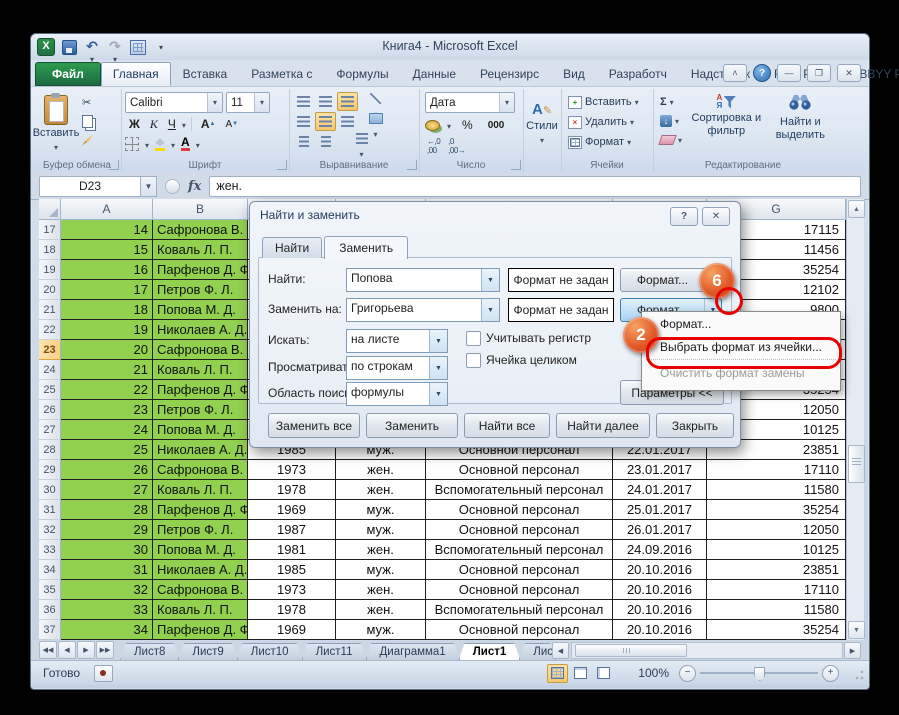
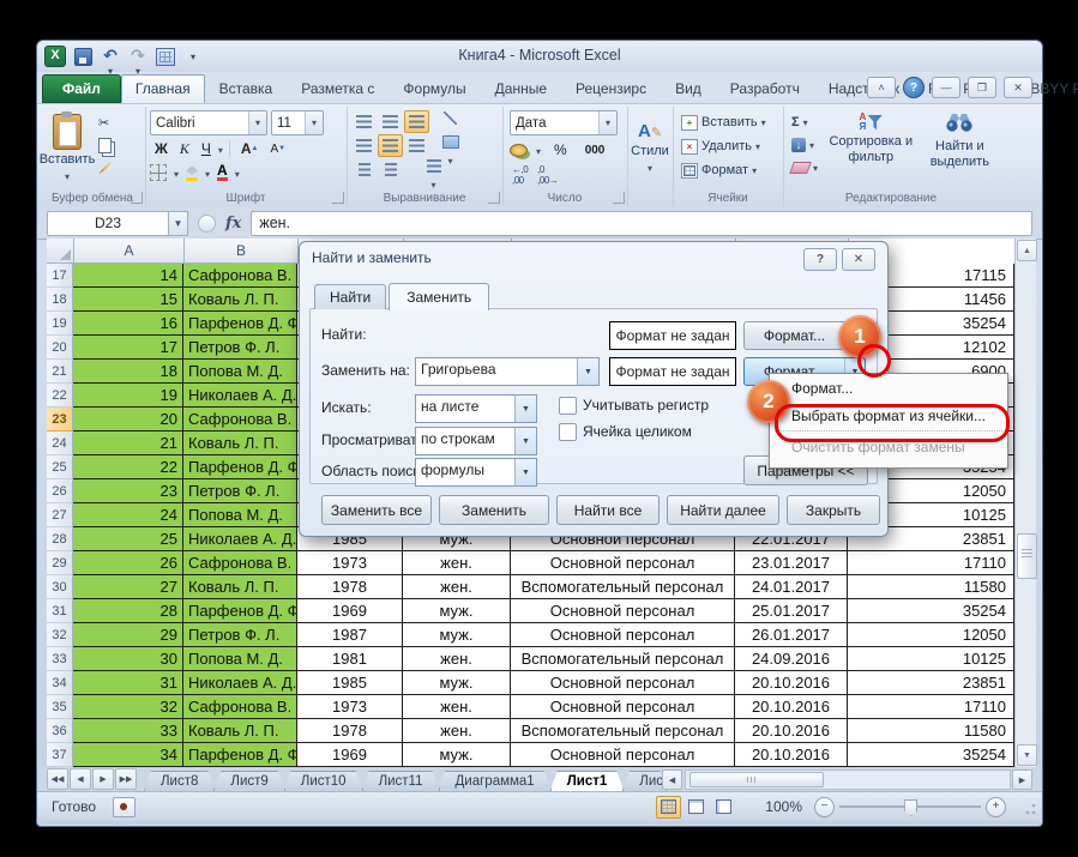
  X
  ↶
  ▾
  ↷
  ▾
  ▾
  Книга4 - Microsoft Excel
  Файл
  Главная
  Вставка
  Разметка с
  Формулы
  Данные
  Рецензирс
  Вид
  Разработч
  ˄
  ?
  —
  ❐
  ✕
  Вставить
  ✂
  Буфер обмена
  Calibri
  11
  Ж
  К
  Ч
  А
  А
  А
  Шрифт
  Выравнивание
  Дата
  %
  000
  ←,0
  ,00
  ,0
  ,00→
  Число
  А✎
  Стили
  +
  Вставить
  ×
  Удалить
  Формат
  Ячейки
  Σ
  ↓
  А
  Я
  Сортировка и фильтр
  Найти и выделить
  Редактирование
  D23
  ▼
  fx
  жен.
  A
  B
- G
  17
  14
  Сафронова В.
  17115
  18
  15
  Коваль Л. П.
  11456
  19
  16
  Парфенов Д. Ф
  35254
  20
  17
  Петров Ф. Л.
  12102
  21
  18
  Попова М. Д.
- 9800
+ 6900
  22
  19
  Николаев А. Д.
  23
  20
  Сафронова В.
  24
  21
  Коваль Л. П.
  25
  22
  Парфенов Д. Ф
  26
  23
  Петров Ф. Л.
  12050
  27
  24
  Попова М. Д.
  10125
  28
  25
  Николаев А. Д.
  1985
  муж.
  Основной персонал
  22.01.2017
  23851
  29
  26
  Сафронова В.
  1973
  жен.
  Основной персонал
  23.01.2017
  17110
  30
  27
  Коваль Л. П.
  1978
  жен.
  Вспомогательный персонал
  24.01.2017
  11580
  31
  28
  Парфенов Д. Ф
  1969
  муж.
  Основной персонал
  25.01.2017
  35254
  32
  29
  Петров Ф. Л.
  1987
  муж.
  Основной персонал
  26.01.2017
  12050
  33
  30
  Попова М. Д.
  1981
  жен.
  Вспомогательный персонал
  24.09.2016
  10125
  34
  31
  Николаев А. Д.
  1985
  муж.
  Основной персонал
  20.10.2016
  23851
  35
  32
  Сафронова В.
  1973
  жен.
  Основной персонал
  20.10.2016
  17110
  36
  33
  Коваль Л. П.
  1978
  жен.
  Вспомогательный персонал
  20.10.2016
  11580
  37
  34
  Парфенов Д. Ф
  1969
  муж.
  Основной персонал
  20.10.2016
  35254
  Лист8
  Лист9
  Лист10
  Лист11
  Диаграмма1
  Лист1
  Лис
  Готово
  100%
  −
  +
  Найти и заменить
  ?
  ✕
  Найти
  Заменить
  Найти:
- Попова
  Формат не задан
  Формат...
  Заменить на:
  Григорьева
  Формат не задан
  Формат...
  Искать:
  на листе
  Учитывать регистр
  Просматриват
  по строкам
  Ячейка целиком
  Область поис
  формулы
  Параметры <<
  Заменить все
  Заменить
  Найти все
  Найти далее
  Закрыть
  Формат...
  Выбрать формат из ячейки...
  Очистить формат замены
- 6
+ 1
  2
